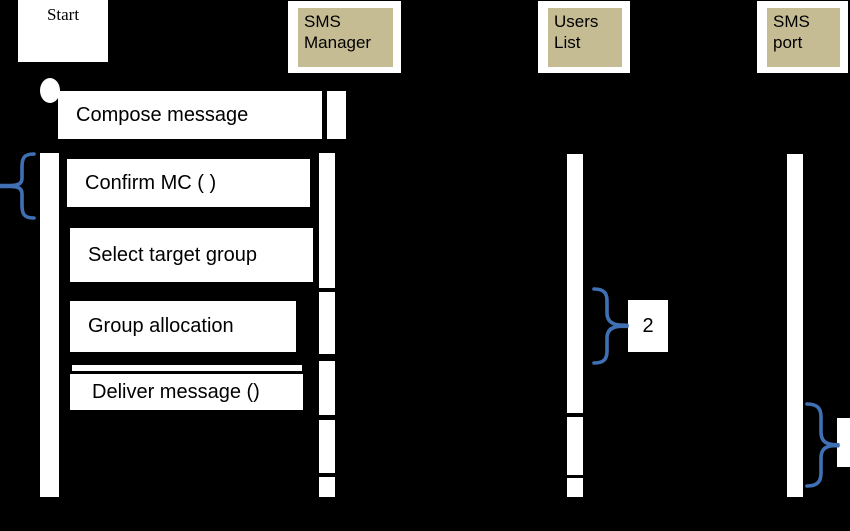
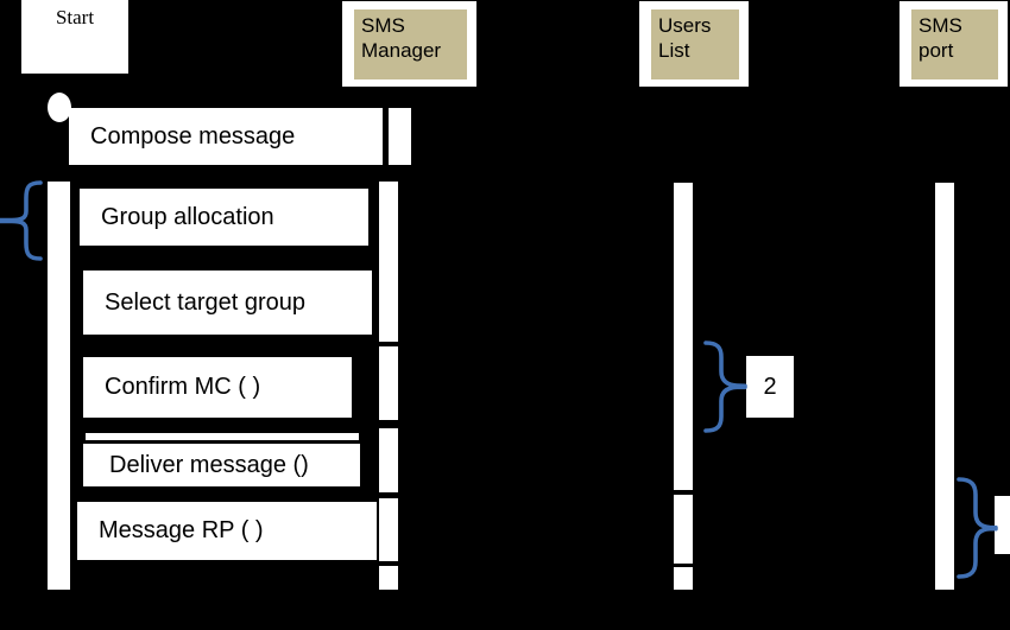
  Start
  SMS
  Manager
  Users
  List
  SMS
  port
  Compose message
- Confirm MC ( )
+ Group allocation
  Select target group
- Group allocation
+ Confirm MC ( )
  Deliver message ()
+ Message RP ( )
  2
